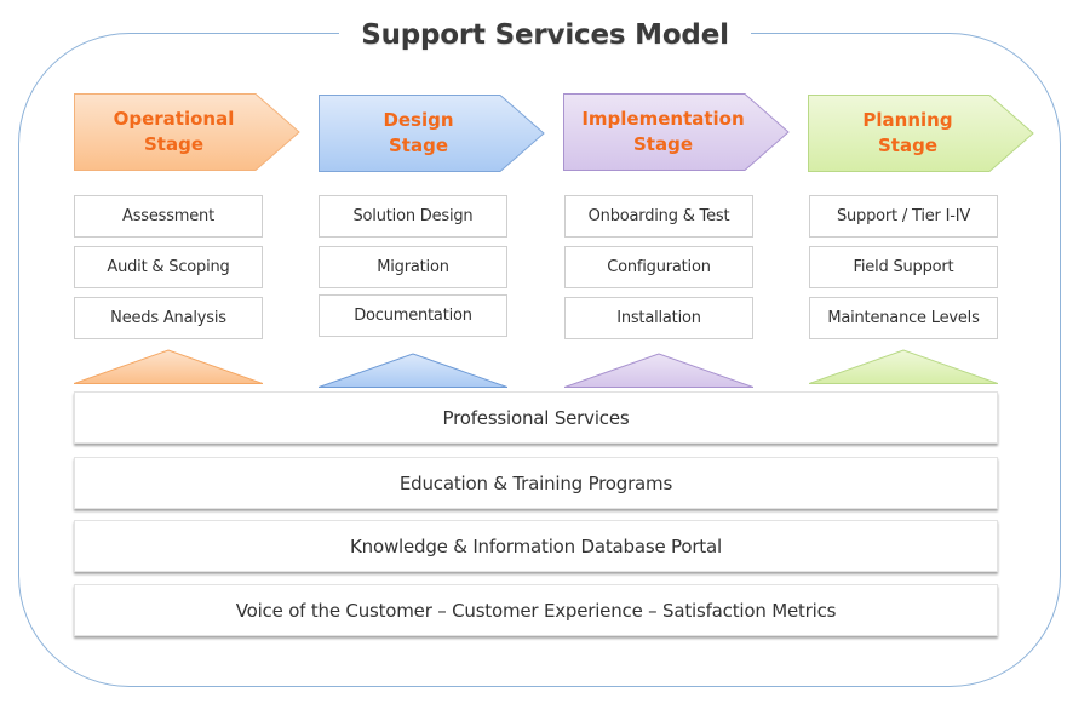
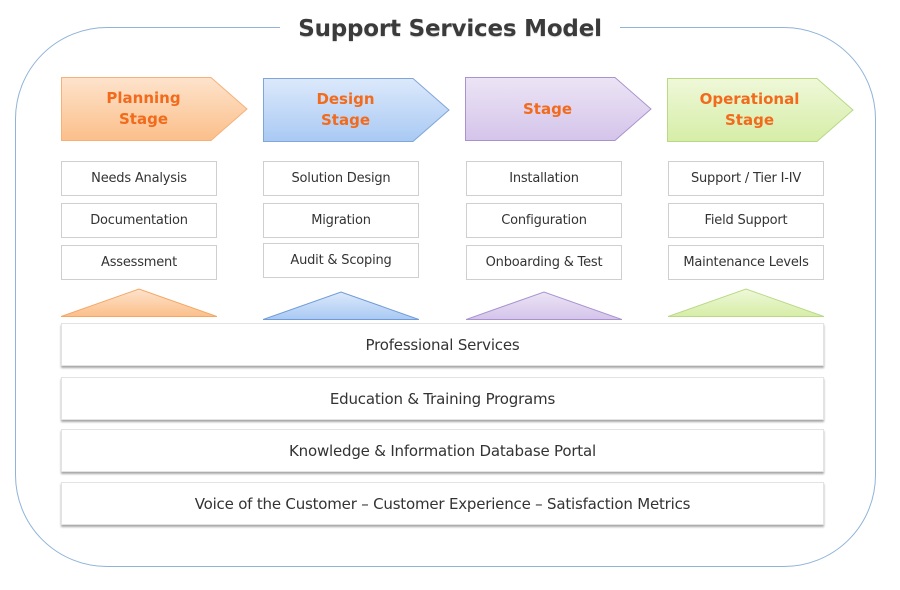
  Support Services Model
- Operational
+ Planning
  Stage
  Design
  Stage
- Implementation
  Stage
- Planning
+ Operational
  Stage
- Assessment
+ Needs Analysis
- Audit & Scoping
+ Documentation
- Needs Analysis
+ Assessment
  Solution Design
  Migration
- Documentation
+ Audit & Scoping
- Onboarding & Test
+ Installation
  Configuration
- Installation
+ Onboarding & Test
  Support / Tier I-IV
  Field Support
  Maintenance Levels
  Professional Services
  Education & Training Programs
  Knowledge & Information Database Portal
  Voice of the Customer – Customer Experience – Satisfaction Metrics
